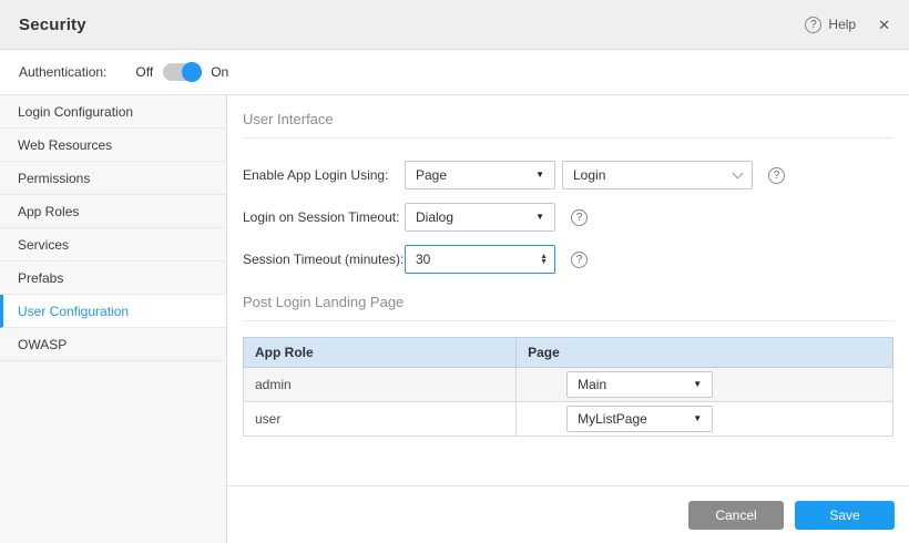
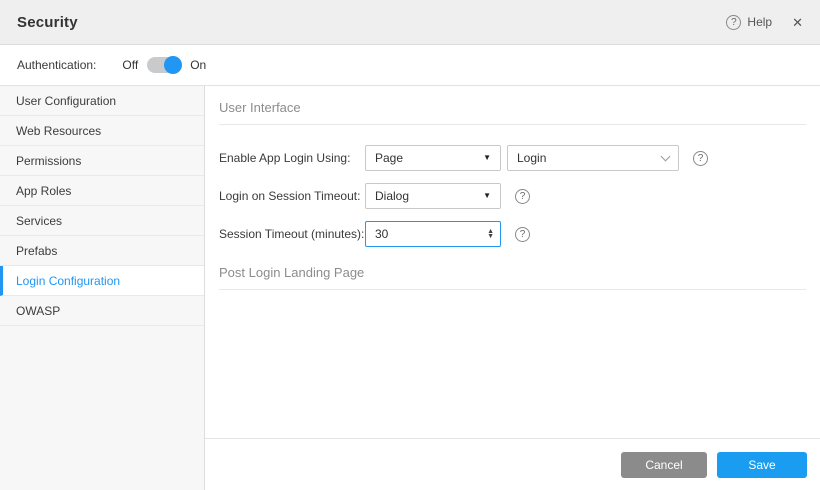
  Security
  ?
  Help
  ✕
  Authentication:
  Off
  On
- Login Configuration
+ User Configuration
  Web Resources
  Permissions
  App Roles
  Services
  Prefabs
- User Configuration
+ Login Configuration
  OWASP
  User Interface
  Enable App Login Using:
  Page
  ▼
  Login
  ?
  Login on Session Timeout:
  Dialog
  ▼
  ?
  Session Timeout (minutes):
  30
  ?
  Post Login Landing Page
- App Role	Page
- admin	Main ▼
- user	MyListPage ▼
  Cancel
  Save
